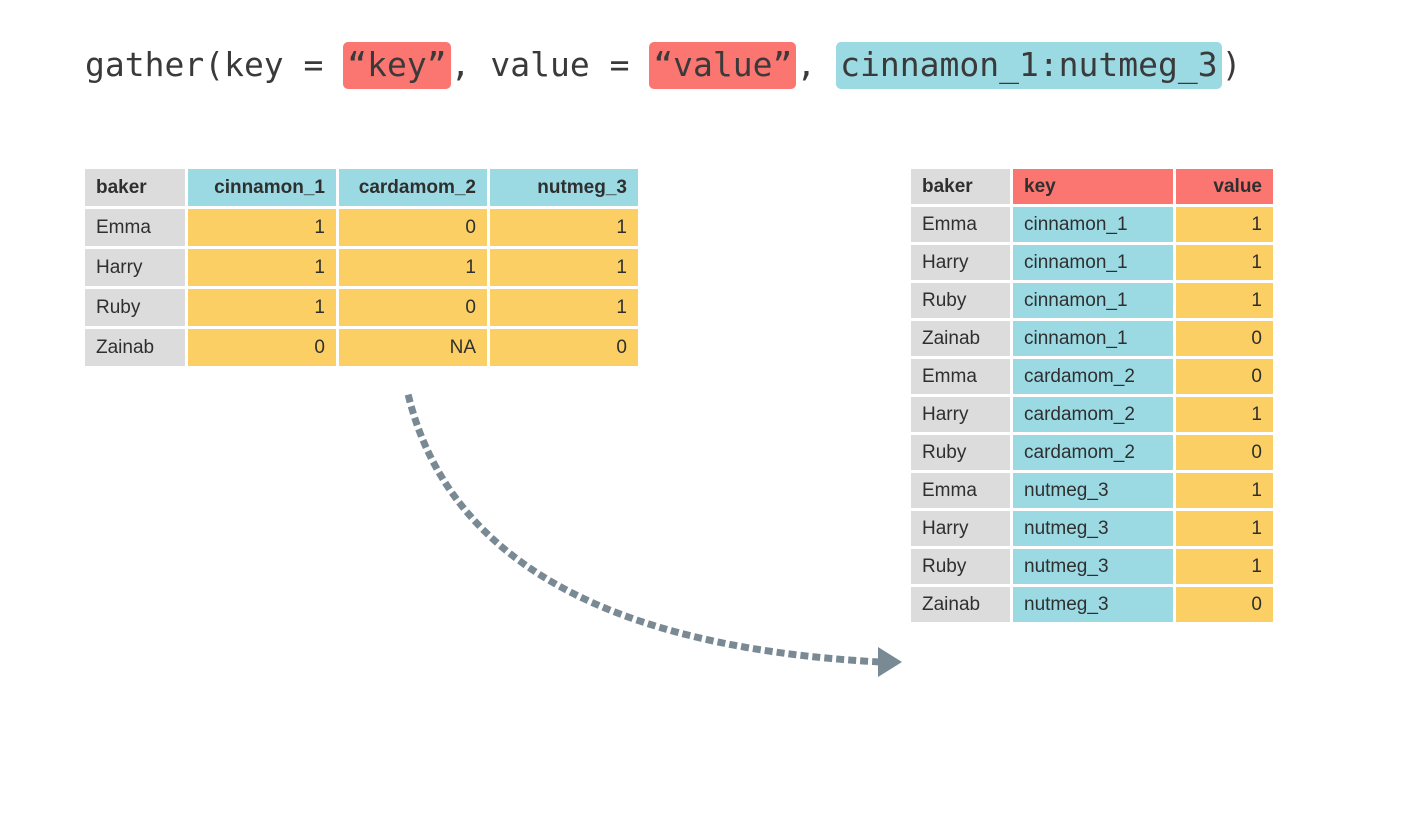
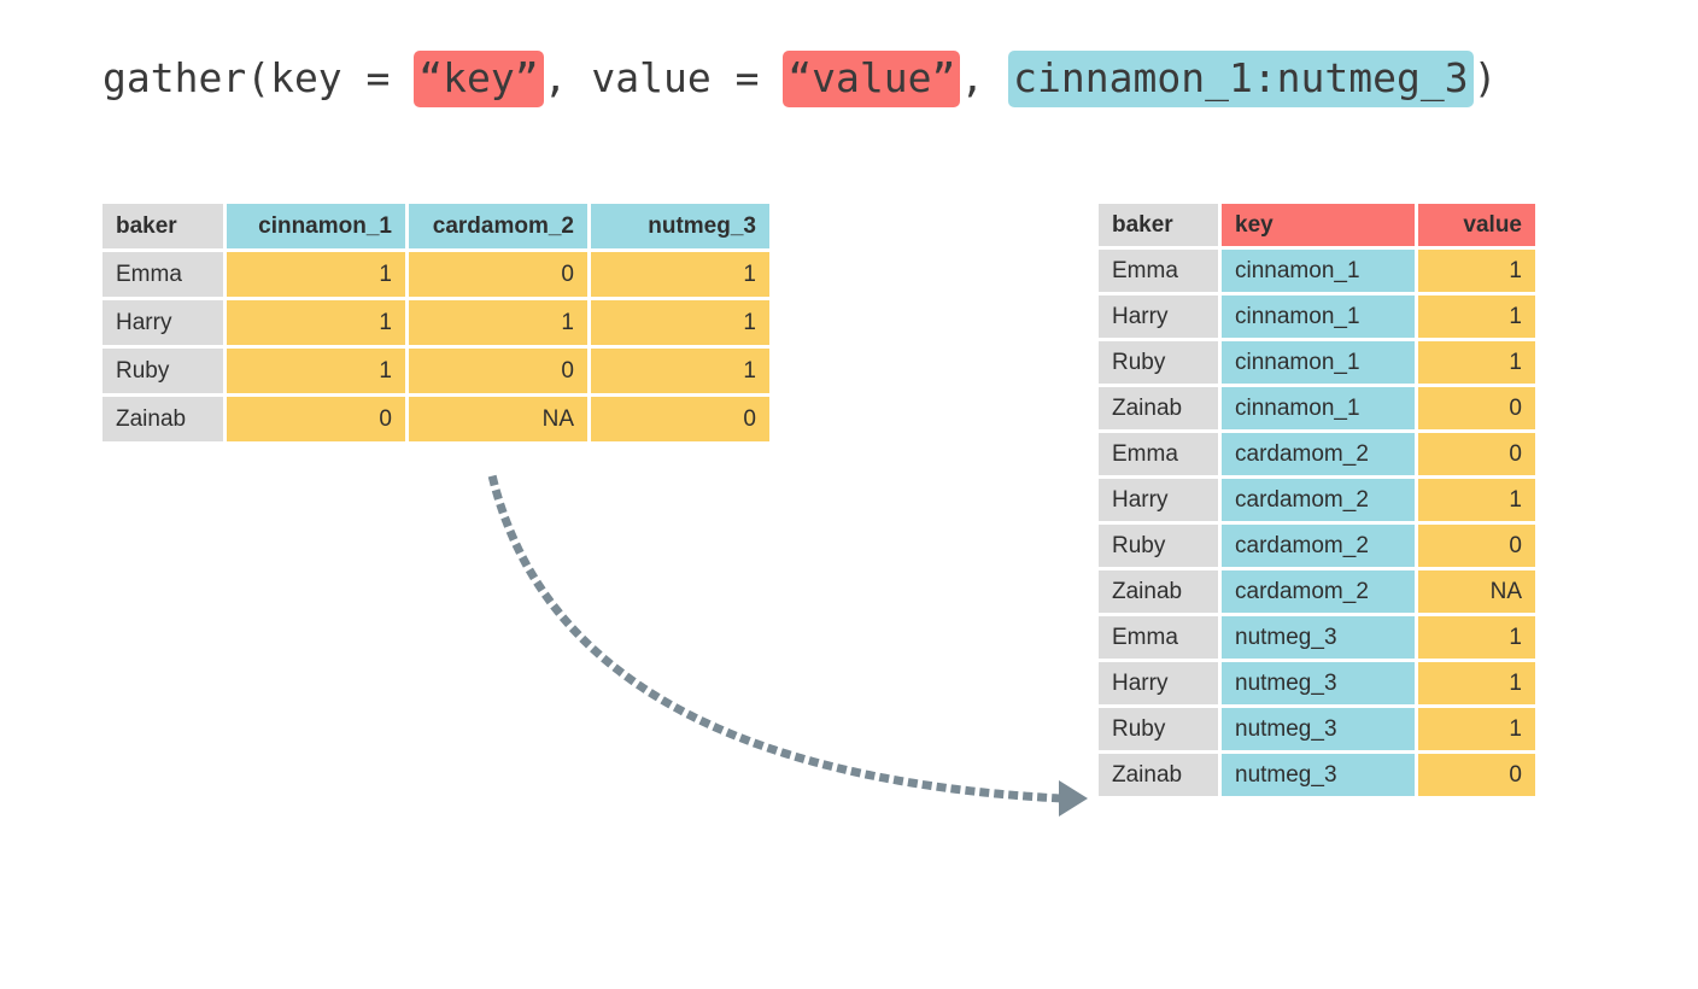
  gather(key = “key”, value = “value”, cinnamon_1:nutmeg_3)
  baker	cinnamon_1	cardamom_2	nutmeg_3
  Emma	1	0	1
  Harry	1	1	1
  Ruby	1	0	1
  Zainab	0	NA	0
  baker	key	value
  Emma	cinnamon_1	1
  Harry	cinnamon_1	1
  Ruby	cinnamon_1	1
  Zainab	cinnamon_1	0
  Emma	cardamom_2	0
  Harry	cardamom_2	1
  Ruby	cardamom_2	0
+ Zainab	cardamom_2	NA
  Emma	nutmeg_3	1
  Harry	nutmeg_3	1
  Ruby	nutmeg_3	1
  Zainab	nutmeg_3	0
